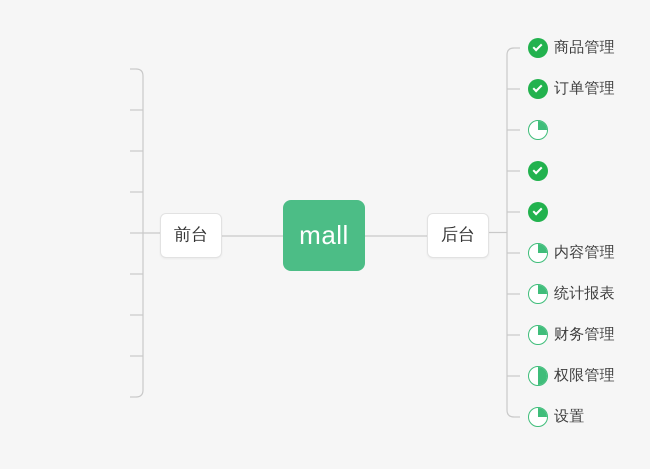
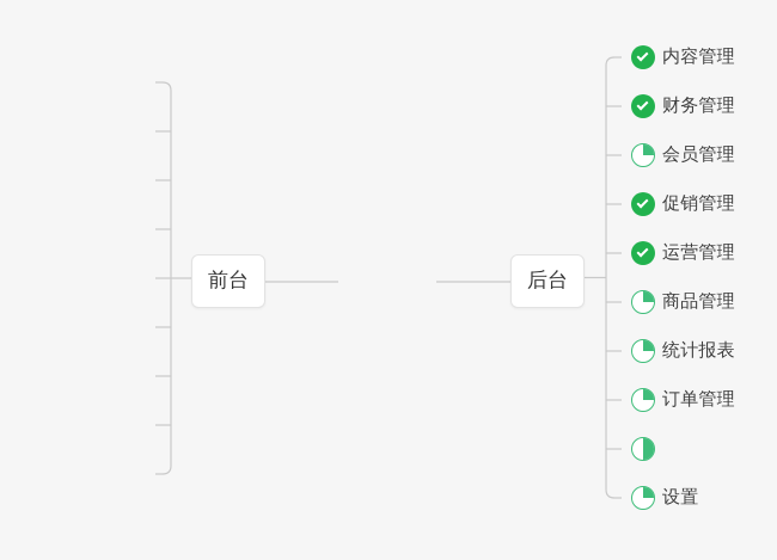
- 商品管理
+ 内容管理
- 订单管理
+ 财务管理
+ 会员管理
+ 促销管理
+ 运营管理
- 内容管理
+ 商品管理
  统计报表
- 财务管理
+ 订单管理
- 权限管理
  设置
  前台
- mall
  后台
